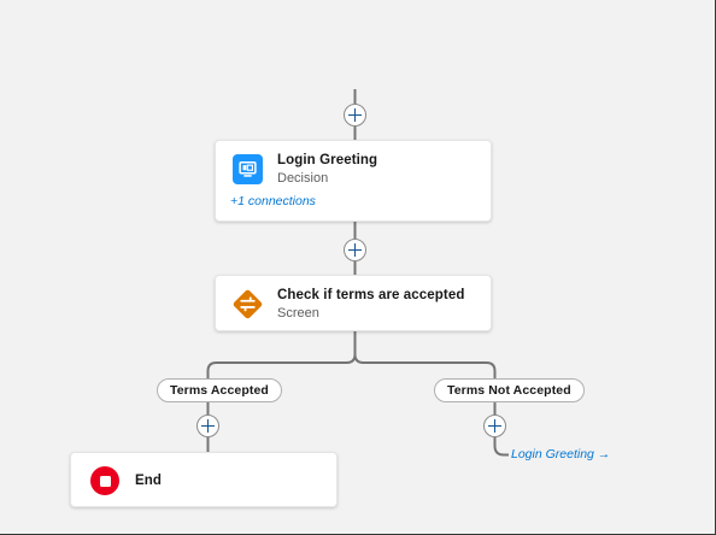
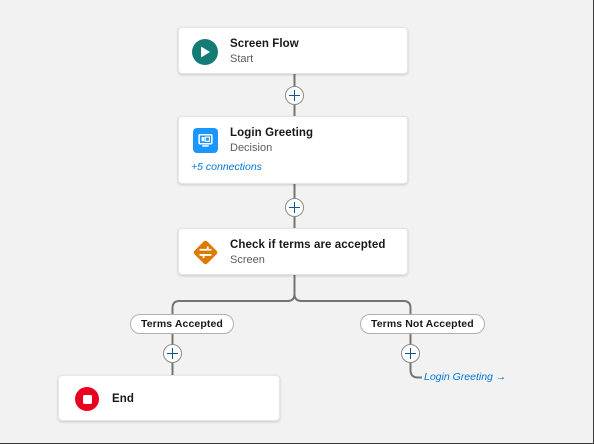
+ Screen Flow
+ Start
  Login Greeting
  Decision
- +1 connections
+ +5 connections
  Check if terms are accepted
  Screen
  End
  Terms Accepted
  Terms Not Accepted
  Login Greeting →
